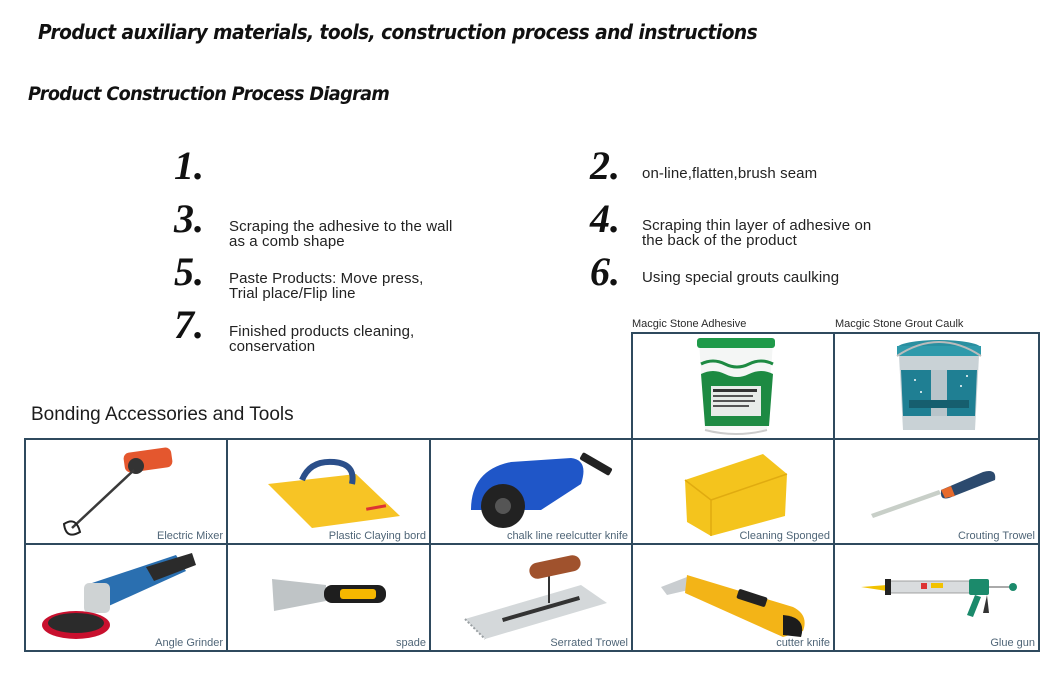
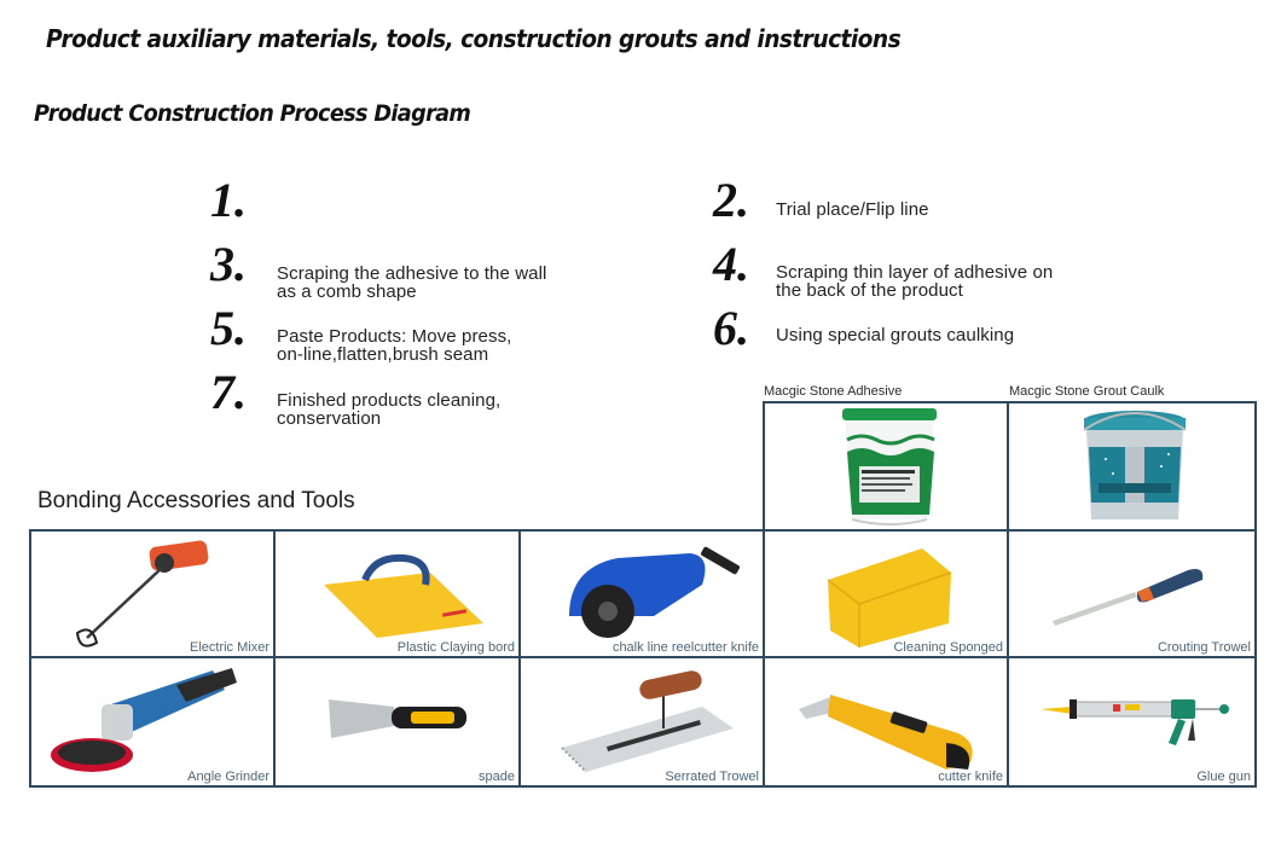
- Product auxiliary materials, tools, construction process and instructions
+ Product auxiliary materials, tools, construction grouts and instructions
  Product Construction Process Diagram
  1.
  2.
- on-line,flatten,brush seam
+ Trial place/Flip line
  3.
  Scraping the adhesive to the wall
  as a comb shape
  4.
  Scraping thin layer of adhesive on
  the back of the product
  5.
  Paste Products: Move press,
- Trial place/Flip line
+ on-line,flatten,brush seam
  6.
  Using special grouts caulking
  7.
  Finished products cleaning,
  conservation
  Macgic Stone Adhesive
  Macgic Stone Grout Caulk
  Bonding Accessories and Tools
  Electric Mixer
  Plastic Claying bord
  chalk line reelcutter knife
  Cleaning Sponged
  Crouting Trowel
  Angle Grinder
  spade
  Serrated Trowel
  cutter knife
  Glue gun
